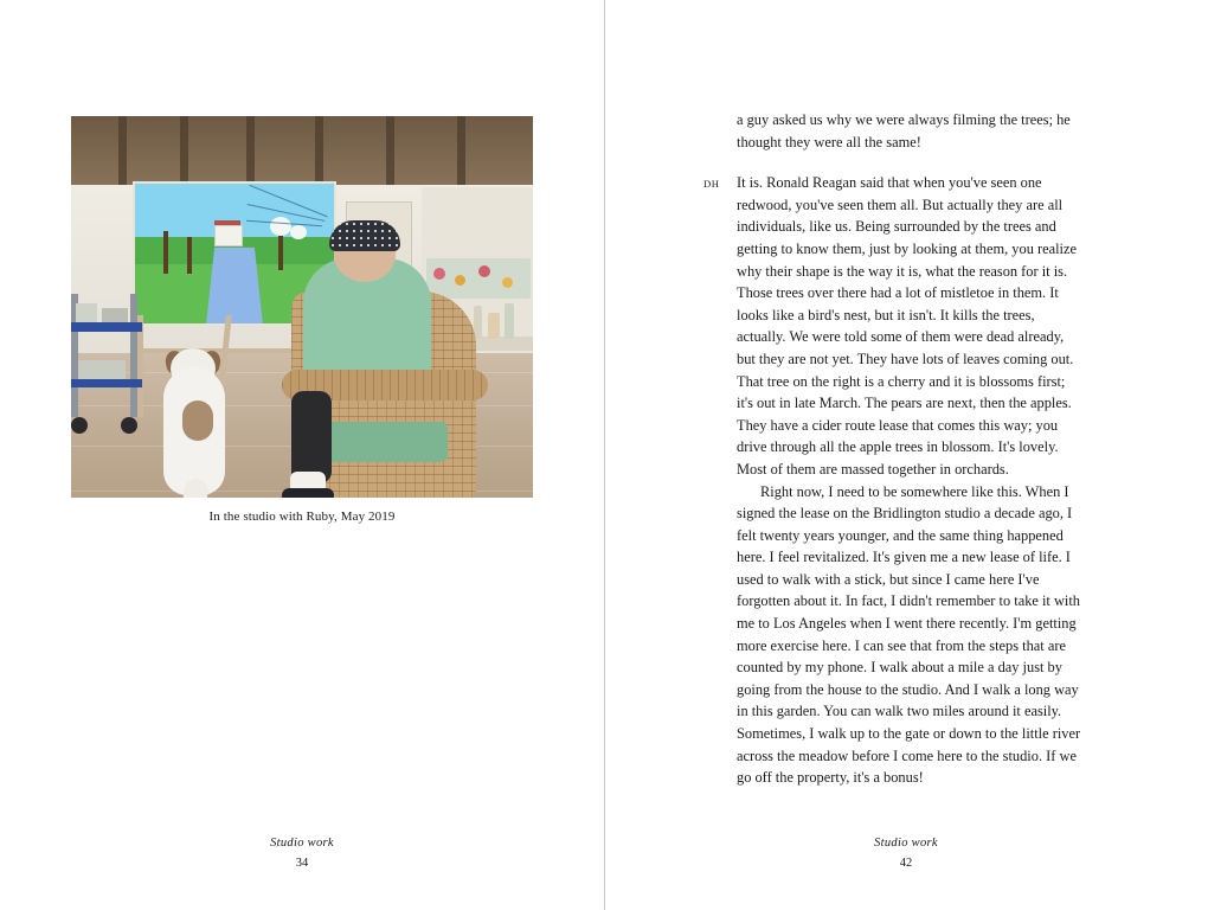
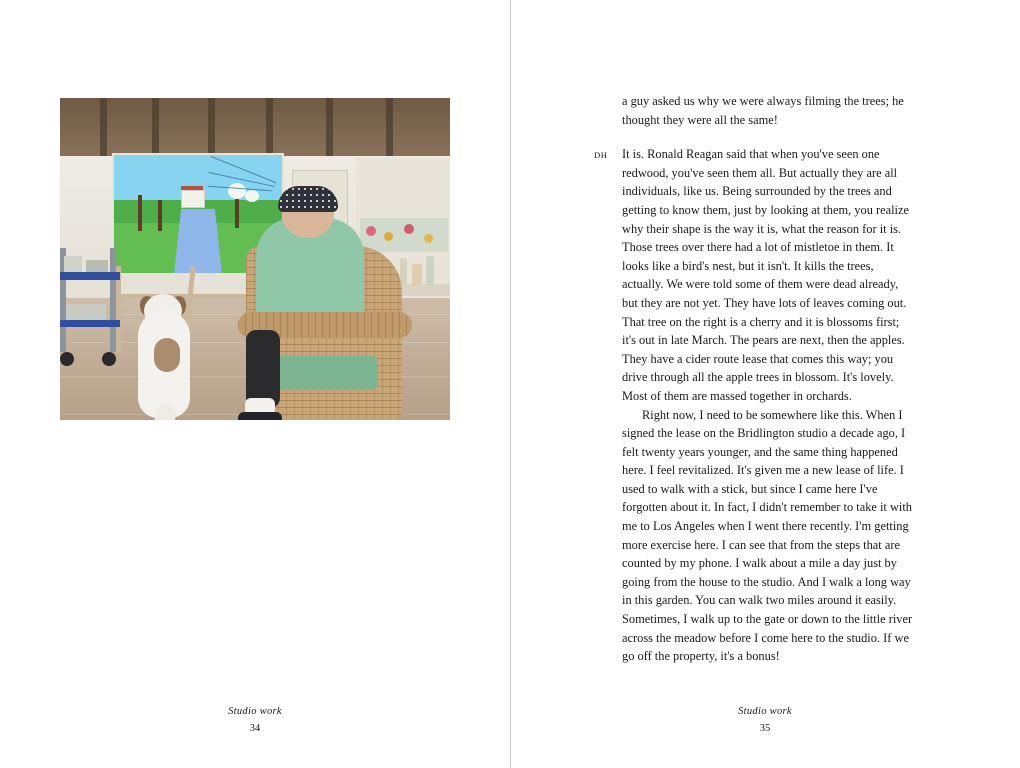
- In the studio with Ruby, May 2019
  Studio work
  34
  a guy asked us why we were always filming the trees; he thought they were all the same!
  DH
  It is. Ronald Reagan said that when you've seen one redwood, you've seen them all. But actually they are all individuals, like us. Being surrounded by the trees and getting to know them, just by looking at them, you realize why their shape is the way it is, what the reason for it is. Those trees over there had a lot of mistletoe in them. It looks like a bird's nest, but it isn't. It kills the trees, actually. We were told some of them were dead already, but they are not yet. They have lots of leaves coming out. That tree on the right is a cherry and it is blossoms first; it's out in late March. The pears are next, then the apples. They have a cider route lease that comes this way; you drive through all the apple trees in blossom. It's lovely. Most of them are massed together in orchards.
  Right now, I need to be somewhere like this. When I signed the lease on the Bridlington studio a decade ago, I felt twenty years younger, and the same thing happened here. I feel revitalized. It's given me a new lease of life. I used to walk with a stick, but since I came here I've forgotten about it. In fact, I didn't remember to take it with me to Los Angeles when I went there recently. I'm getting more exercise here. I can see that from the steps that are counted by my phone. I walk about a mile a day just by going from the house to the studio. And I walk a long way in this garden. You can walk two miles around it easily. Sometimes, I walk up to the gate or down to the little river across the meadow before I come here to the studio. If we go off the property, it's a bonus!
  Studio work
- 42
+ 35
